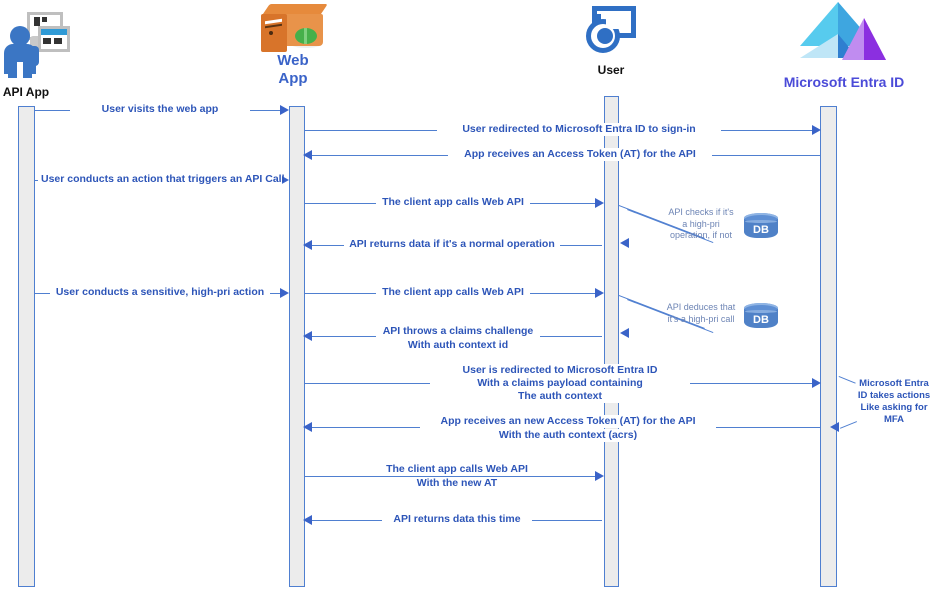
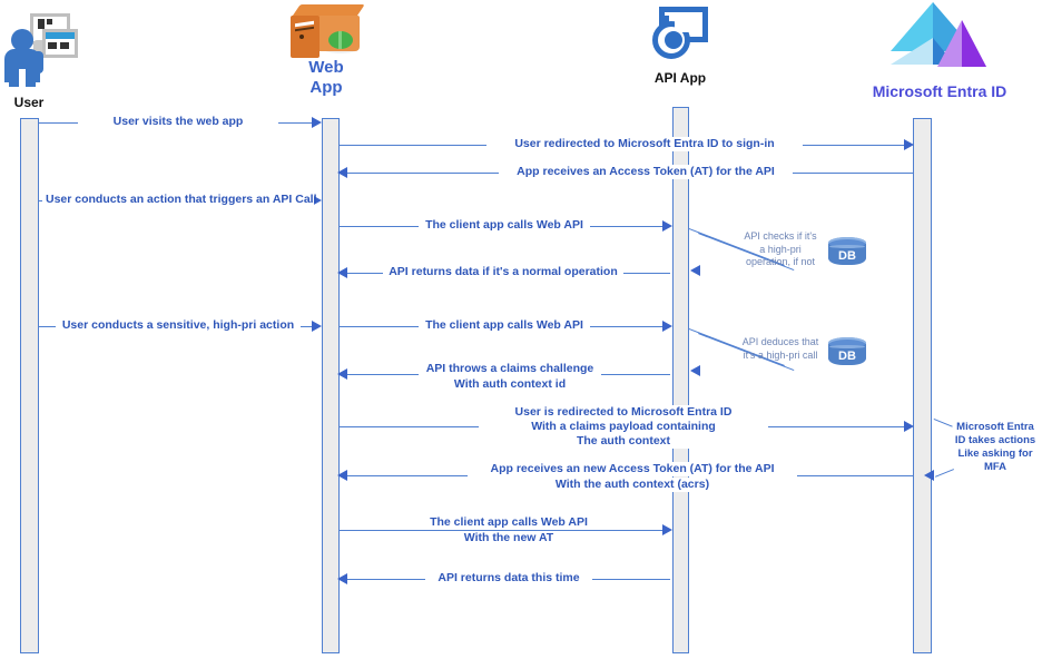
- API App
+ User
  Web
  App
- User
+ API App
  Microsoft Entra ID
  User visits the web app
  User redirected to Microsoft Entra ID to sign-in
  App receives an Access Token (AT) for the API
  User conducts an action that triggers an API Call
  The client app calls Web API
  API checks if it's
  a high-pri
  operation, if not
  DB
  API returns data if it's a normal operation
  User conducts a sensitive, high-pri action
  The client app calls Web API
  API deduces that
  it's a high-pri call
  DB
  API throws a claims challenge
  With auth context id
  User is redirected to Microsoft Entra ID
  With a claims payload containing
  The auth context
  Microsoft Entra
  ID takes actions
  Like asking for
  MFA
  App receives an new Access Token (AT) for the API
  With the auth context (acrs)
  The client app calls Web API
  With the new AT
  API returns data this time
